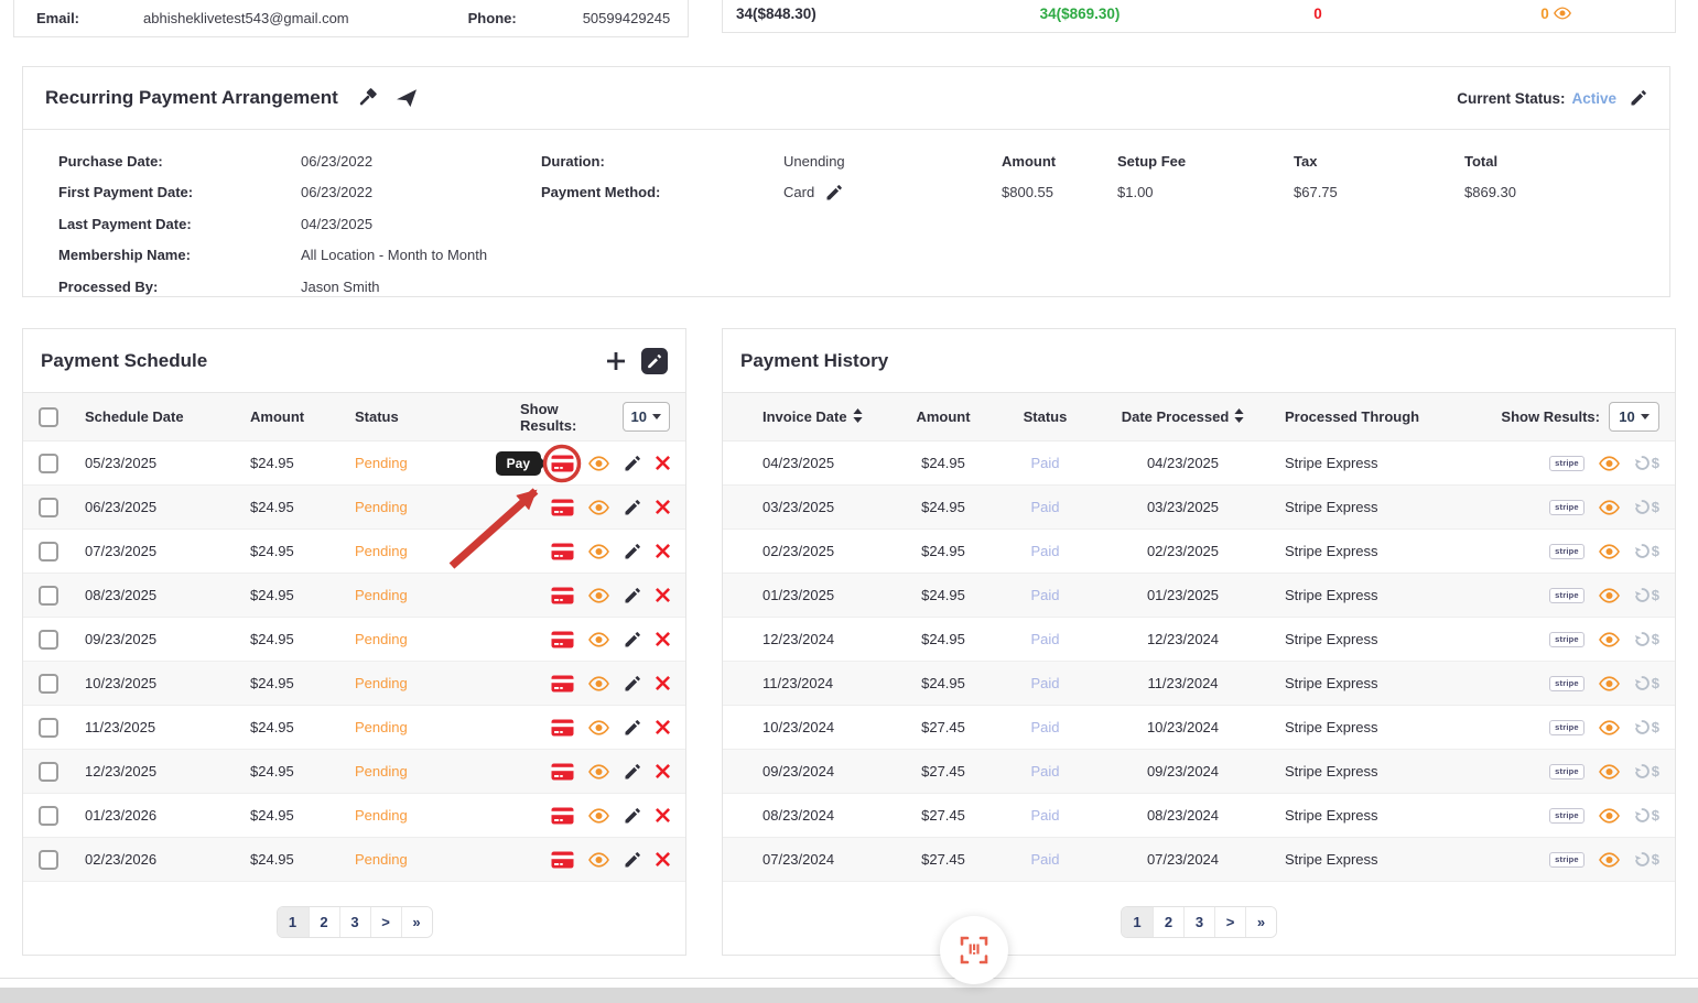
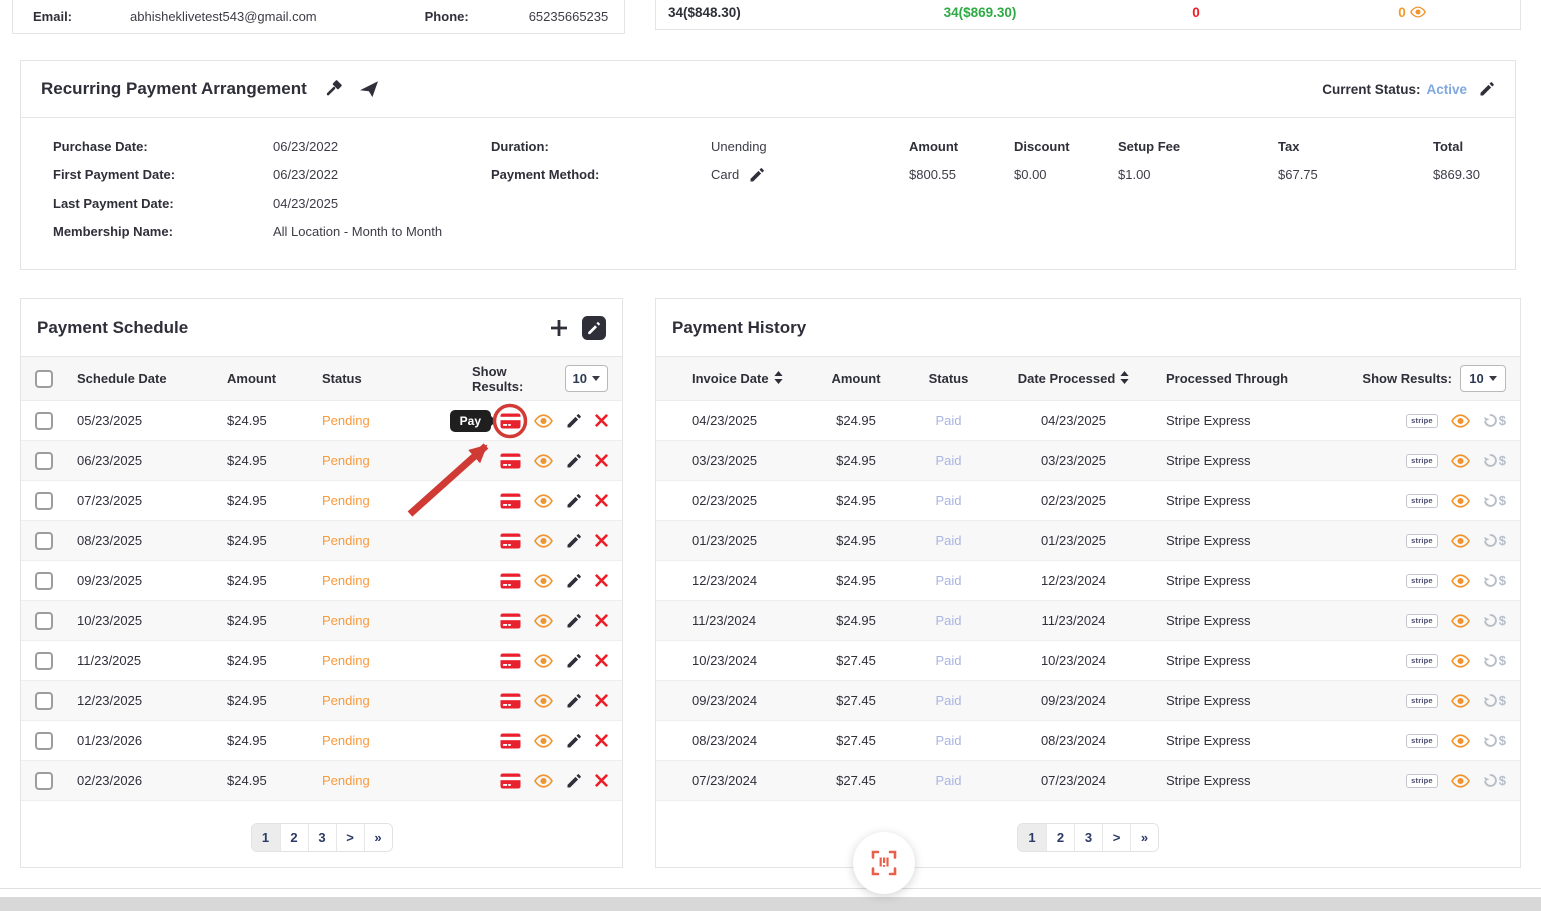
  Email:
  abhisheklivetest543@gmail.com
  Phone:
- 50599429245
+ 65235665235
  34($848.30)
  34($869.30)
  0
  0
  Recurring Payment Arrangement
  Current Status:
  Active
  Purchase Date:
  06/23/2022
  First Payment Date:
  06/23/2022
  Last Payment Date:
  04/23/2025
  Membership Name:
  All Location - Month to Month
- Processed By:
- Jason Smith
  Duration:
  Unending
  Payment Method:
  Card
  Amount
  $800.55
+ Discount
+ $0.00
  Setup Fee
  $1.00
  Tax
  $67.75
  Total
  $869.30
  Payment Schedule
  Schedule Date
  Amount
  Status
  Show Results:
  10
  05/23/2025
  $24.95
  Pending
  Pay
  06/23/2025
  $24.95
  Pending
  07/23/2025
  $24.95
  Pending
  08/23/2025
  $24.95
  Pending
  09/23/2025
  $24.95
  Pending
  10/23/2025
  $24.95
  Pending
  11/23/2025
  $24.95
  Pending
  12/23/2025
  $24.95
  Pending
  01/23/2026
  $24.95
  Pending
  02/23/2026
  $24.95
  Pending
  1
  2
  3
  >
  »
  Payment History
  Invoice Date
  Amount
  Status
  Date Processed
  Processed Through
  Show Results:
  10
  04/23/2025
  $24.95
  Paid
  04/23/2025
  Stripe Express
  stripe
  $
  03/23/2025
  $24.95
  Paid
  03/23/2025
  Stripe Express
  stripe
  $
  02/23/2025
  $24.95
  Paid
  02/23/2025
  Stripe Express
  stripe
  $
  01/23/2025
  $24.95
  Paid
  01/23/2025
  Stripe Express
  stripe
  $
  12/23/2024
  $24.95
  Paid
  12/23/2024
  Stripe Express
  stripe
  $
  11/23/2024
  $24.95
  Paid
  11/23/2024
  Stripe Express
  stripe
  $
  10/23/2024
  $27.45
  Paid
  10/23/2024
  Stripe Express
  stripe
  $
  09/23/2024
  $27.45
  Paid
  09/23/2024
  Stripe Express
  stripe
  $
  08/23/2024
  $27.45
  Paid
  08/23/2024
  Stripe Express
  stripe
  $
  07/23/2024
  $27.45
  Paid
  07/23/2024
  Stripe Express
  stripe
  $
  1
  2
  3
  >
  »
